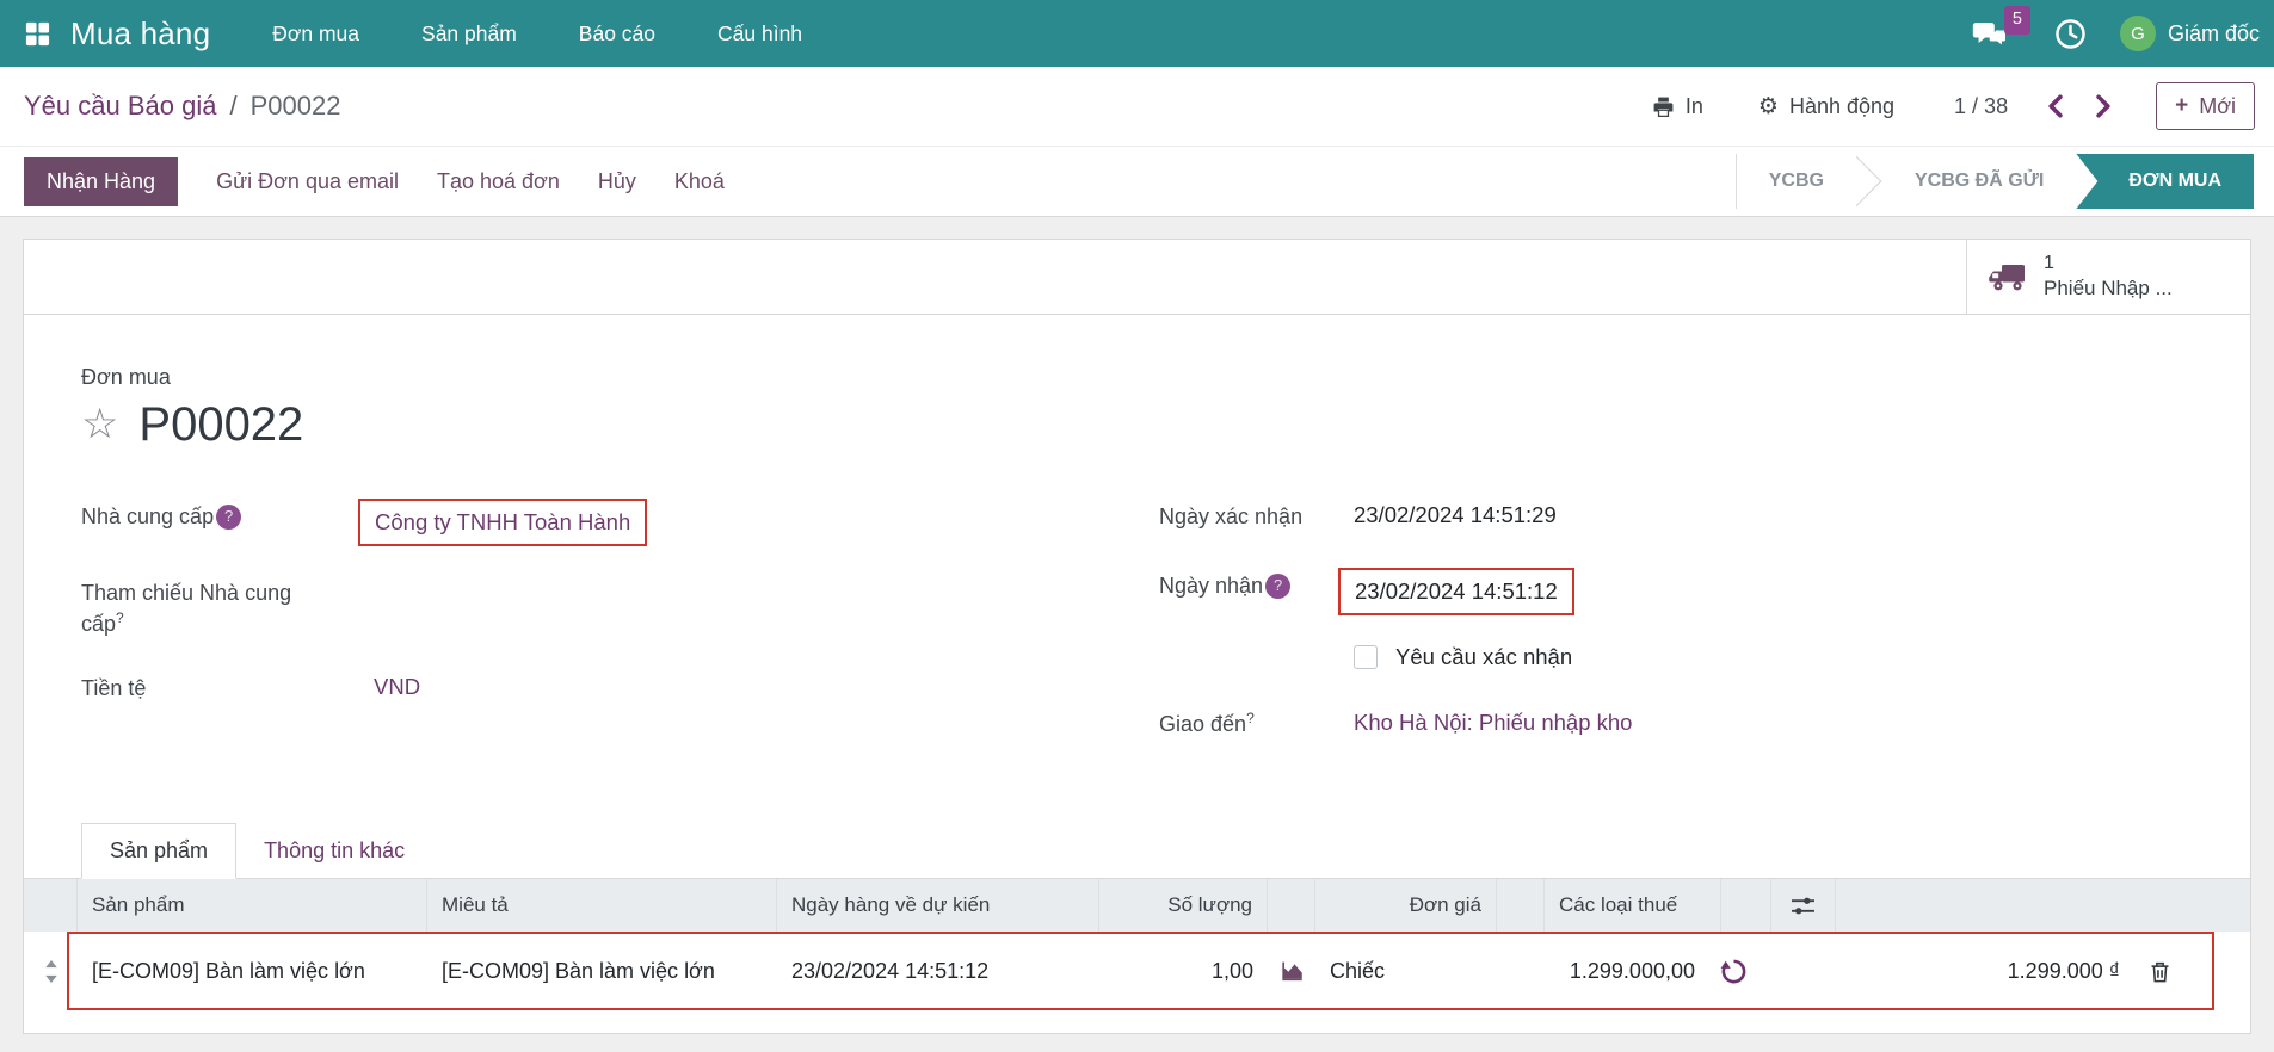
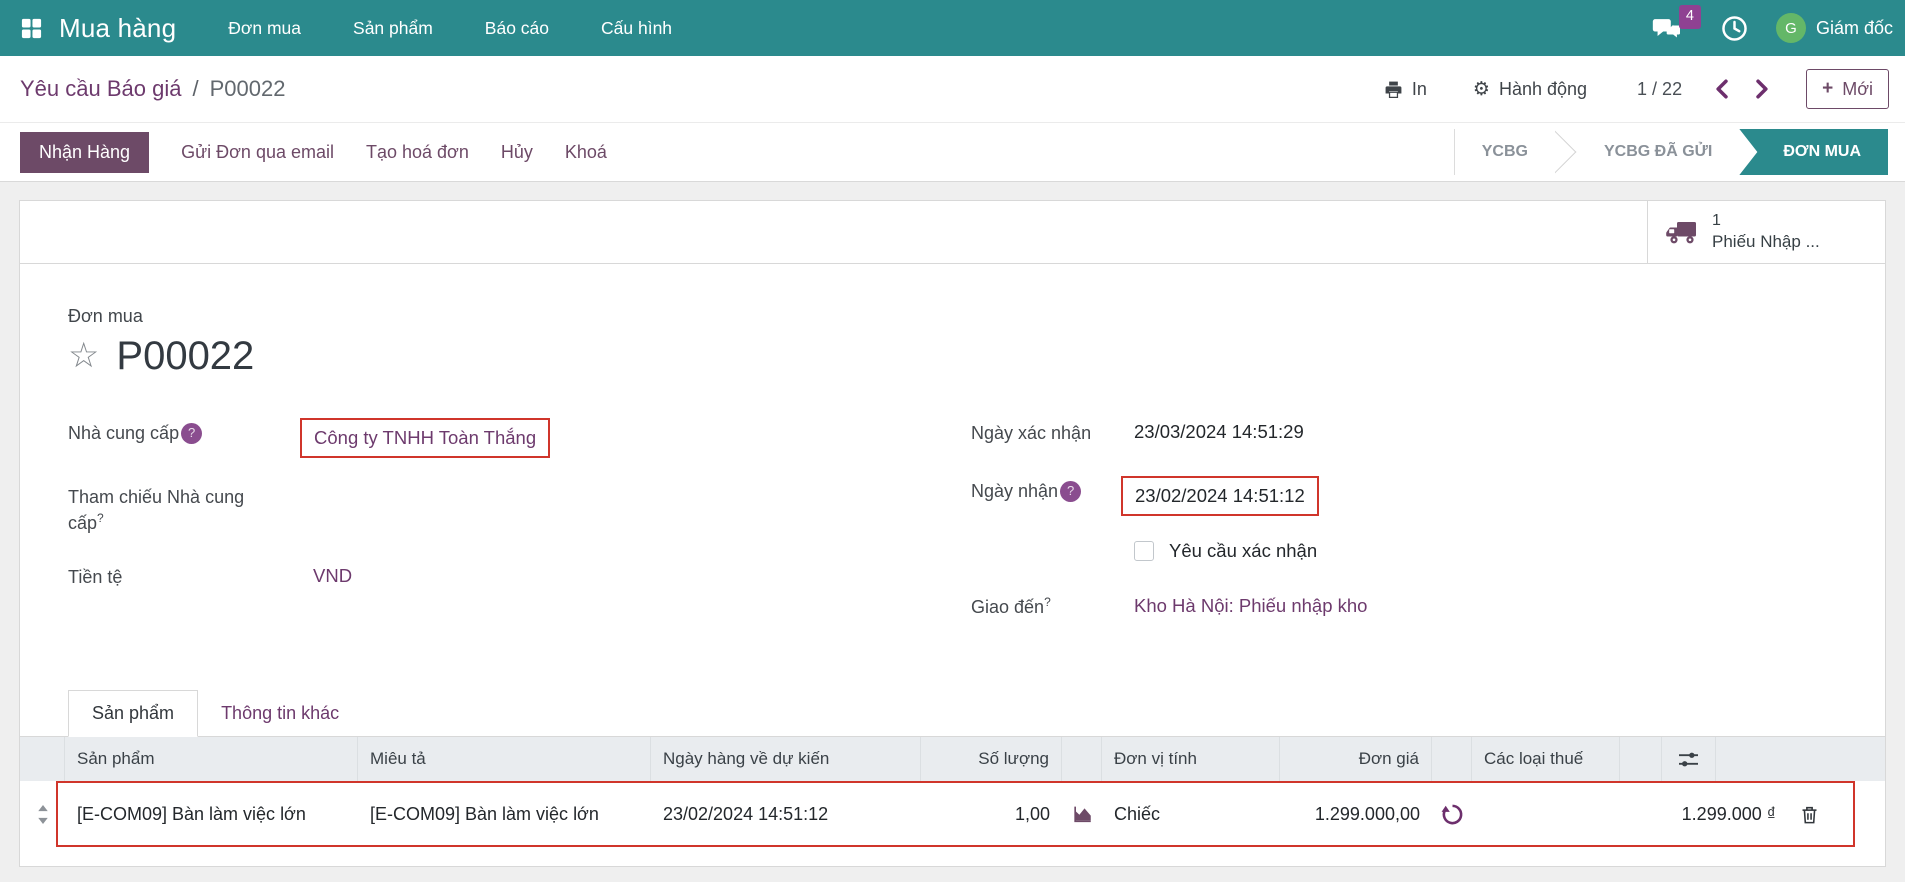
  Mua hàng
  Đơn mua
  Sản phẩm
  Báo cáo
  Cấu hình
- 5
+ 4
  G
  Giám đốc
  Yêu cầu Báo giá
  /
  P00022
  In
  ⚙
  Hành động
- 1 / 38
+ 1 / 22
  +
  Mới
  Nhận Hàng
  Gửi Đơn qua email
  Tạo hoá đơn
  Hủy
  Khoá
  YCBG
  YCBG ĐÃ GỬI
  ĐƠN MUA
  1
  Phiếu Nhập ...
  Đơn mua
  ☆
  P00022
  Nhà cung cấp ?
- Công ty TNHH Toàn Hành
+ Công ty TNHH Toàn Thắng
  Tham chiếu Nhà cung cấp?
  Tiền tệ
  VND
  Ngày xác nhận
- 23/02/2024 14:51:29
+ 23/03/2024 14:51:29
  Ngày nhận ?
  23/02/2024 14:51:12
  Yêu cầu xác nhận
  Giao đến?
  Kho Hà Nội: Phiếu nhập kho
  Sản phẩm
  Thông tin khác
  Sản phẩm
  Miêu tả
  Ngày hàng về dự kiến
  Số lượng
+ Đơn vị tính
  Đơn giá
  Các loại thuế
  [E-COM09] Bàn làm việc lớn
  [E-COM09] Bàn làm việc lớn
  23/02/2024 14:51:12
  1,00
  Chiếc
  1.299.000,00
  1.299.000 ₫
